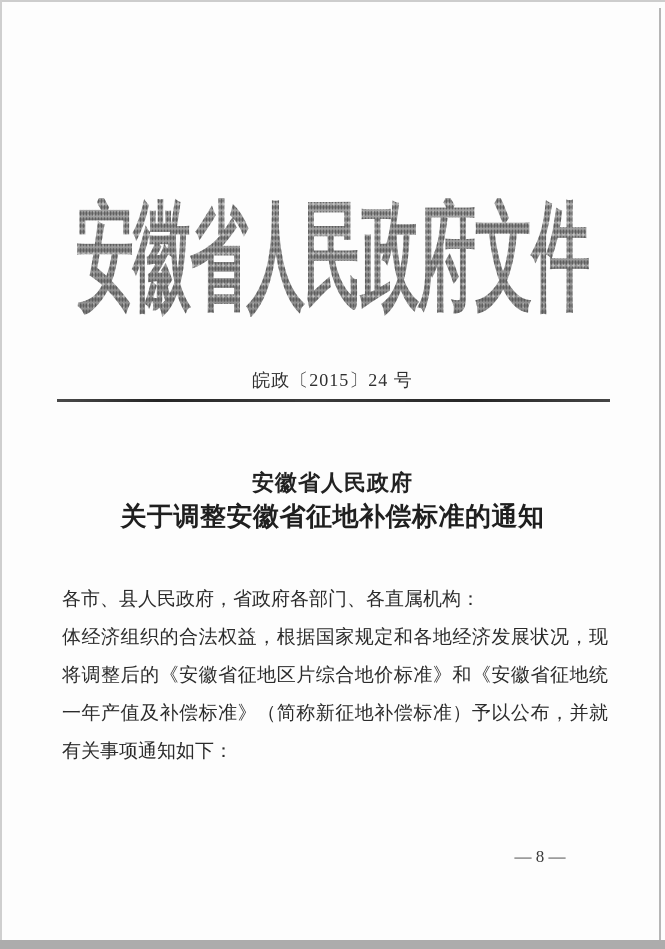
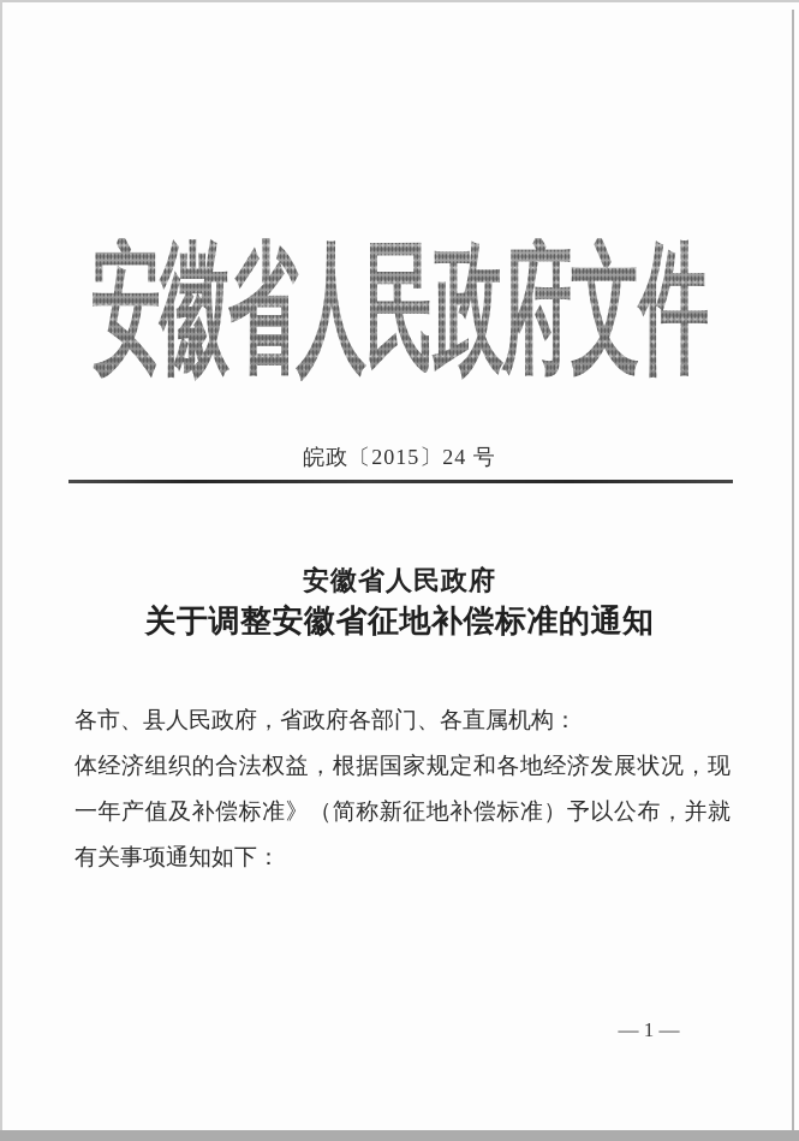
  安徽省人民政府文件
  皖政〔2015〕24 号
  安徽省人民政府
  关于调整安徽省征地补偿标准的通知
  各市、县人民政府，省政府各部门、各直属机构：
  体经济组织的合法权益，根据国家规定和各地经济发展状况，现
- 将调整后的《安徽省征地区片综合地价标准》和《安徽省征地统
  一年产值及补偿标准》（简称新征地补偿标准）予以公布，并就
  有关事项通知如下：
- — 8 —
+ — 1 —
